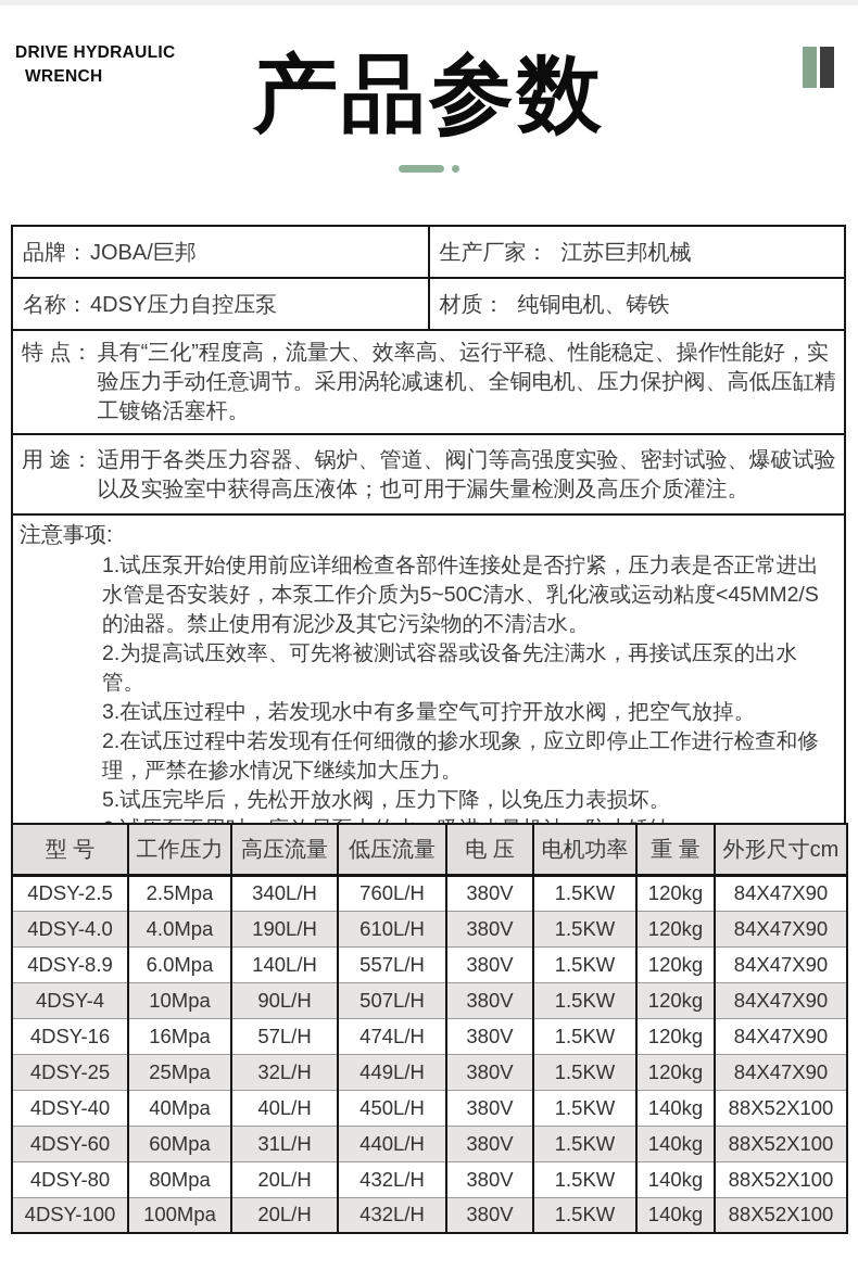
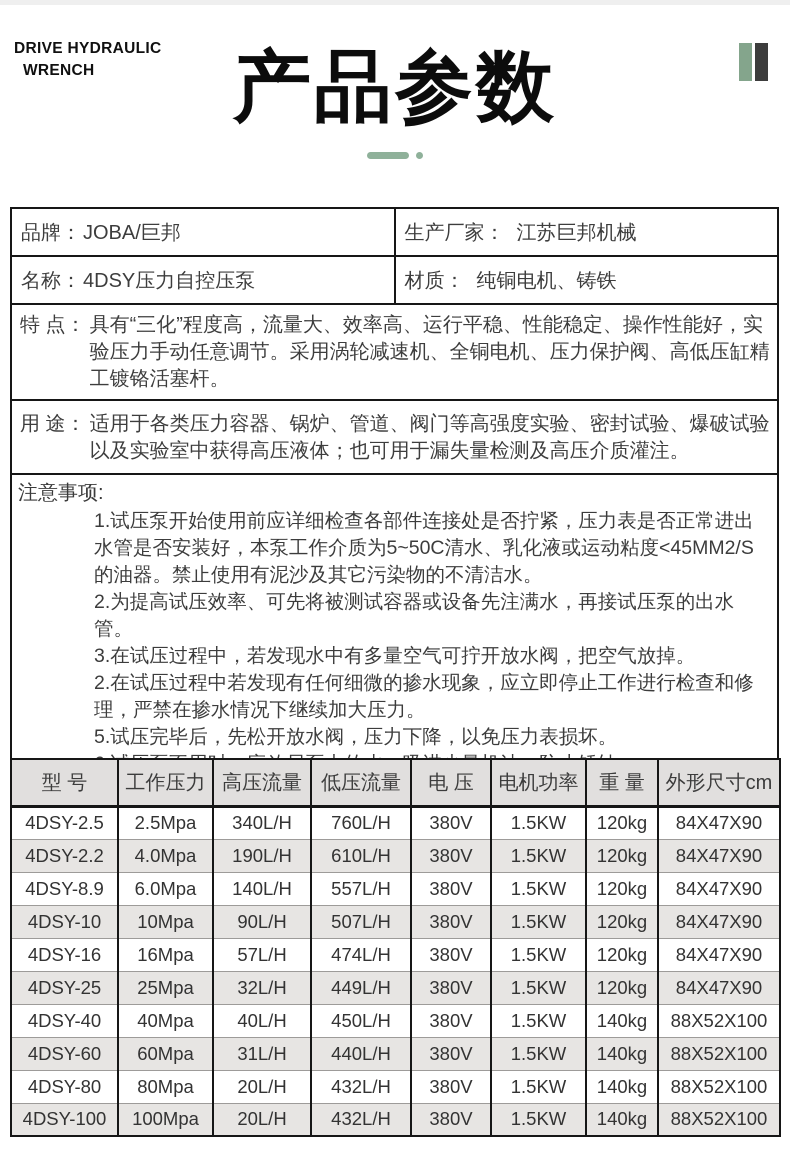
  DRIVE HYDRAULIC
  WRENCH
  产品参数
  品牌：JOBA/巨邦	生产厂家： 江苏巨邦机械
  名称：4DSY压力自控压泵	材质： 纯铜电机、铸铁
  特 点： 具有“三化”程度高，流量大、效率高、运行平稳、性能稳定、操作性能好，实验压力手动任意调节。采用涡轮减速机、全铜电机、压力保护阀、高低压缸精工镀铬活塞杆。
  用 途： 适用于各类压力容器、锅炉、管道、阀门等高强度实验、密封试验、爆破试验以及实验室中获得高压液体；也可用于漏失量检测及高压介质灌注。
  注意事项: 1.试压泵开始使用前应详细检查各部件连接处是否拧紧，压力表是否正常进出水管是否安装好，本泵工作介质为5~50C清水、乳化液或运动粘度<45MM2/S的油器。禁止使用有泥沙及其它污染物的不清洁水。2.为提高试压效率、可先将被测试容器或设备先注满水，再接试压泵的出水管。3.在试压过程中，若发现水中有多量空气可拧开放水阀，把空气放掉。2.在试压过程中若发现有任何细微的掺水现象，应立即停止工作进行检查和修理，严禁在掺水情况下继续加大压力。5.试压完毕后，先松开放水阀，压力下降，以免压力表损坏。
  型 号	工作压力	高压流量	低压流量	电 压	电机功率	重 量	外形尺寸cm
  4DSY-2.5	2.5Mpa	340L/H	760L/H	380V	1.5KW	120kg	84X47X90
- 4DSY-4.0	4.0Mpa	190L/H	610L/H	380V	1.5KW	120kg	84X47X90
+ 4DSY-2.2	4.0Mpa	190L/H	610L/H	380V	1.5KW	120kg	84X47X90
  4DSY-8.9	6.0Mpa	140L/H	557L/H	380V	1.5KW	120kg	84X47X90
- 4DSY-4	10Mpa	90L/H	507L/H	380V	1.5KW	120kg	84X47X90
+ 4DSY-10	10Mpa	90L/H	507L/H	380V	1.5KW	120kg	84X47X90
  4DSY-16	16Mpa	57L/H	474L/H	380V	1.5KW	120kg	84X47X90
  4DSY-25	25Mpa	32L/H	449L/H	380V	1.5KW	120kg	84X47X90
  4DSY-40	40Mpa	40L/H	450L/H	380V	1.5KW	140kg	88X52X100
  4DSY-60	60Mpa	31L/H	440L/H	380V	1.5KW	140kg	88X52X100
  4DSY-80	80Mpa	20L/H	432L/H	380V	1.5KW	140kg	88X52X100
  4DSY-100	100Mpa	20L/H	432L/H	380V	1.5KW	140kg	88X52X100
